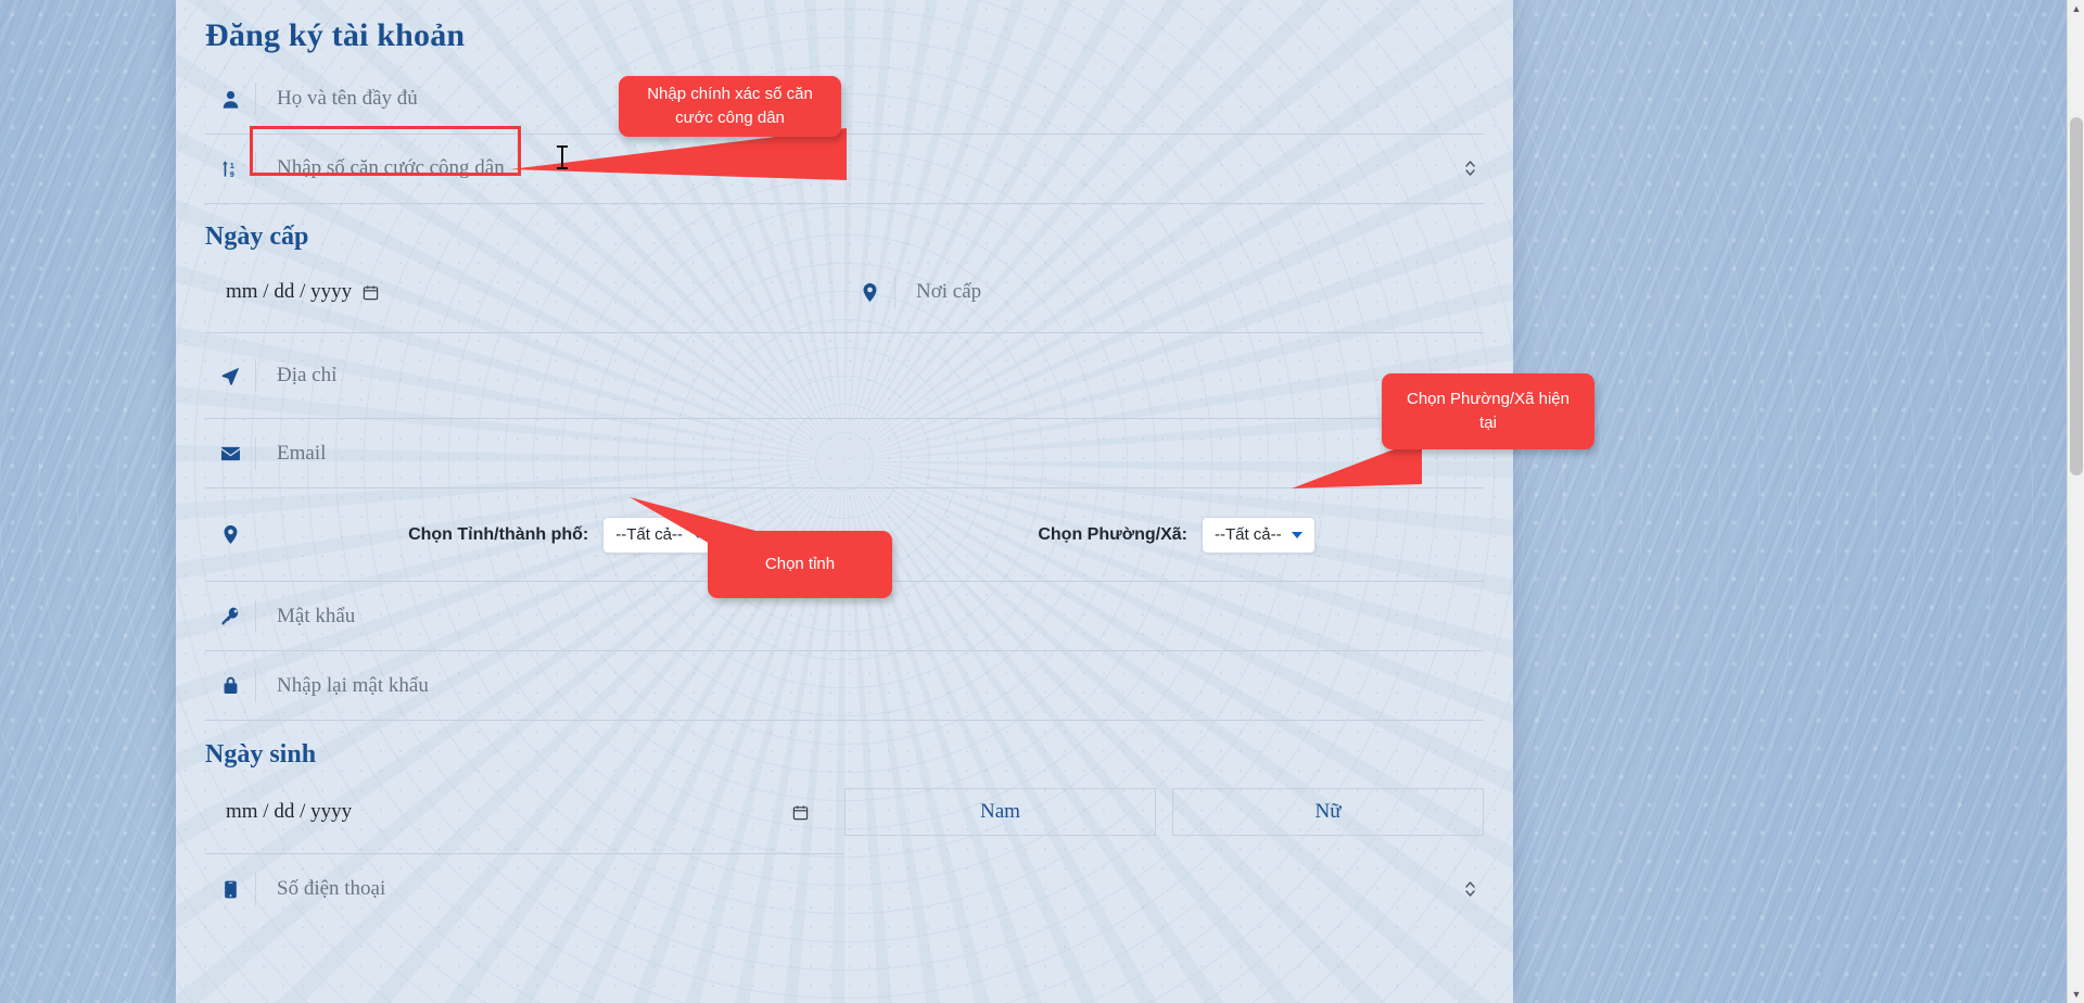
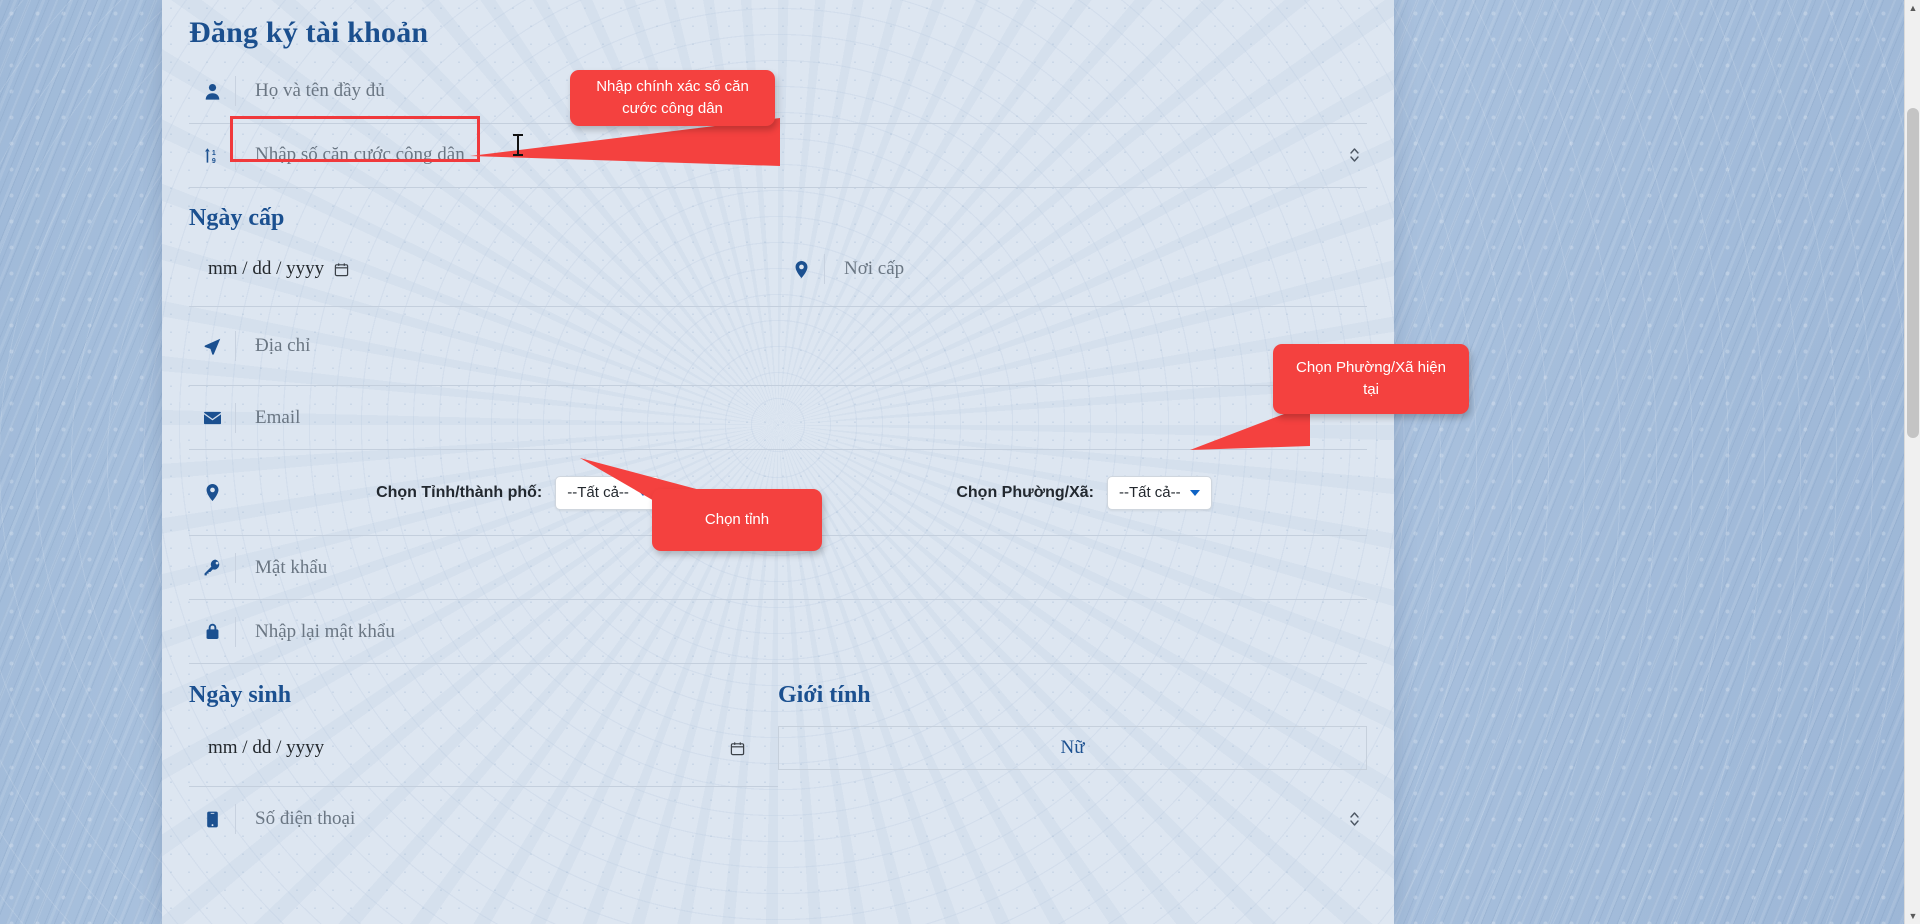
  Đăng ký tài khoản
  Họ và tên đầy đủ
  Nhập số căn cước công dân
  Ngày cấp
  mm / dd / yyyy
  Nơi cấp
  Địa chỉ
  Email
  Chọn Tỉnh/thành phố:
  --Tất cả--
  Chọn Phường/Xã:
  --Tất cả--
  Mật khẩu
  Nhập lại mật khẩu
  Ngày sinh
+ Giới tính
  mm / dd / yyyy
- Nam
  Nữ
  Số điện thoại
  Nhập chính xác số căn cước công dân
  Chọn Phường/Xã hiện tại
  Chọn tỉnh
  ▲
  ▼
